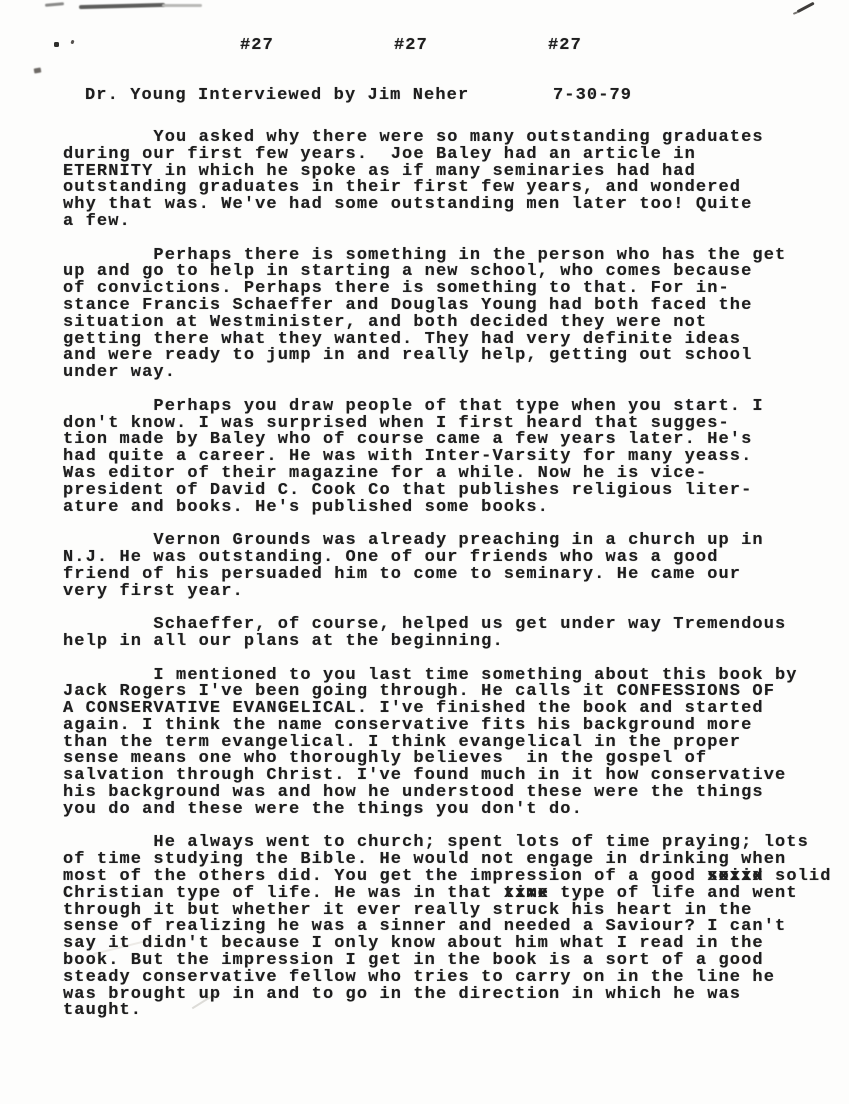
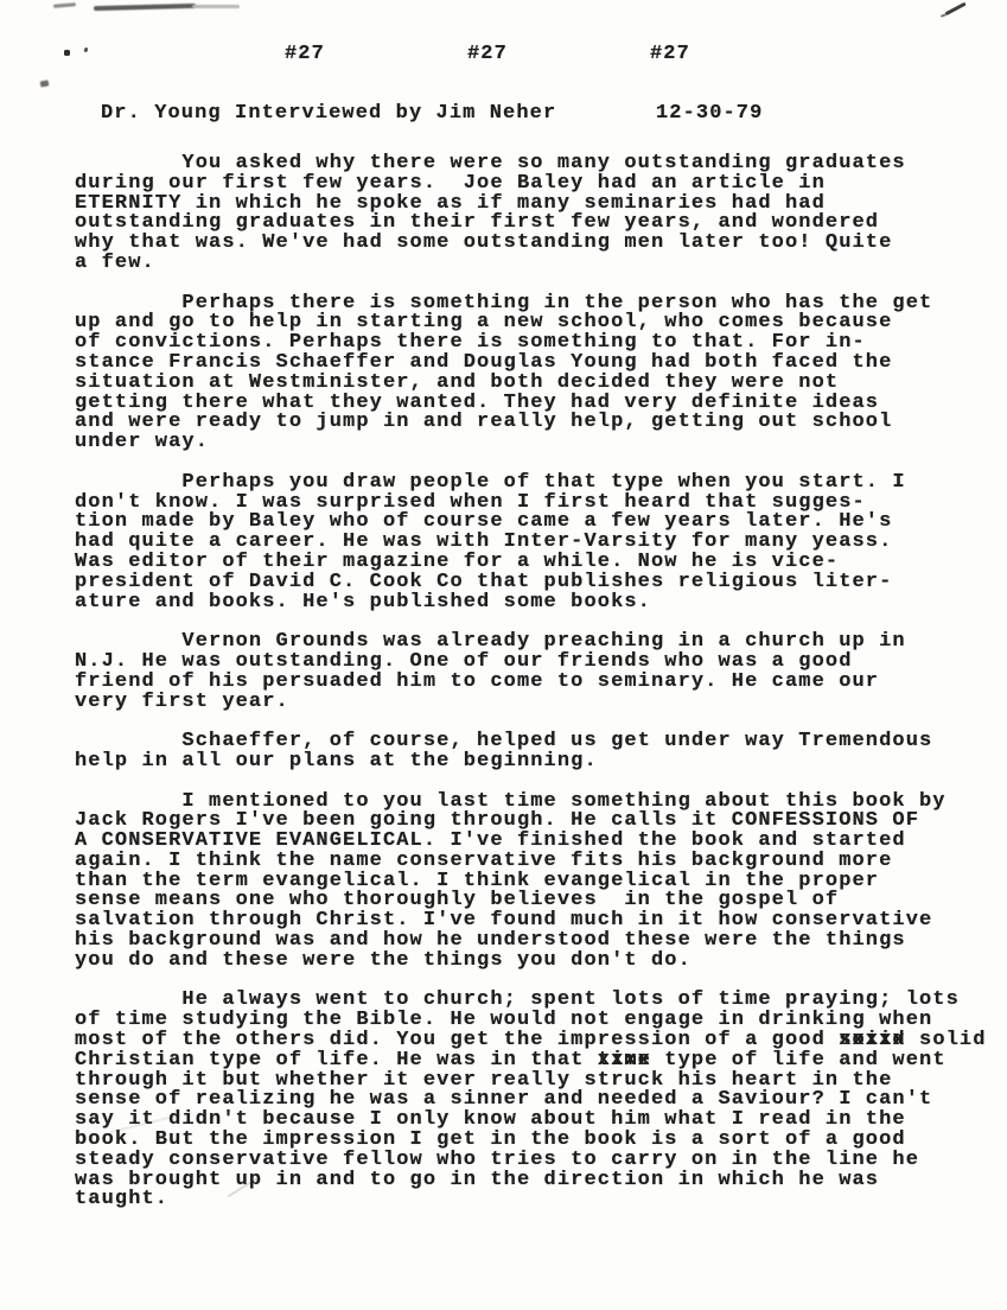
  #27
  #27
  #27
  Dr. Young Interviewed by Jim Neher
- 7-30-79
+ 12-30-79
  You asked why there were so many outstanding graduates
  during our first few years. Joe Baley had an article in
  ETERNITY in which he spoke as if many seminaries had had
  outstanding graduates in their first few years, and wondered
  why that was. We've had some outstanding men later too! Quite
  a few.
  Perhaps there is something in the person who has the get
  up and go to help in starting a new school, who comes because
  of convictions. Perhaps there is something to that. For in-
  stance Francis Schaeffer and Douglas Young had both faced the
  situation at Westminister, and both decided they were not
  getting there what they wanted. They had very definite ideas
  and were ready to jump in and really help, getting out school
  under way.
  Perhaps you draw people of that type when you start. I
  don't know. I was surprised when I first heard that sugges-
  tion made by Baley who of course came a few years later. He's
  had quite a career. He was with Inter-Varsity for many yeass.
  Was editor of their magazine for a while. Now he is vice-
  president of David C. Cook Co that publishes religious liter-
  ature and books. He's published some books.
  Vernon Grounds was already preaching in a church up in
  N.J. He was outstanding. One of our friends who was a good
  friend of his persuaded him to come to seminary. He came our
  very first year.
  Schaeffer, of course, helped us get under way Tremendous
  help in all our plans at the beginning.
  I mentioned to you last time something about this book by
  Jack Rogers I've been going through. He calls it CONFESSIONS OF
  A CONSERVATIVE EVANGELICAL. I've finished the book and started
  again. I think the name conservative fits his background more
  than the term evangelical. I think evangelical in the proper
  sense means one who thoroughly believes in the gospel of
  salvation through Christ. I've found much in it how conservative
  his background was and how he understood these were the things
  you do and these were the things you don't do.
  He always went to church; spent lots of time praying; lots
  of time studying the Bible. He would not engage in drinking when
  most of the others did. You get the impression of a good soiid solid
  Christian type of life. He was in that time type of life and went
  through it but whether it ever really struck his heart in the
  sense of realizing he was a sinner and needed a Saviour? I can't
  say it didn't because I only know about him what I read in the
  book. But the impression I get in the book is a sort of a good
  steady conservative fellow who tries to carry on in the line he
  was brought up in and to go in the direction in which he was
  taught.
